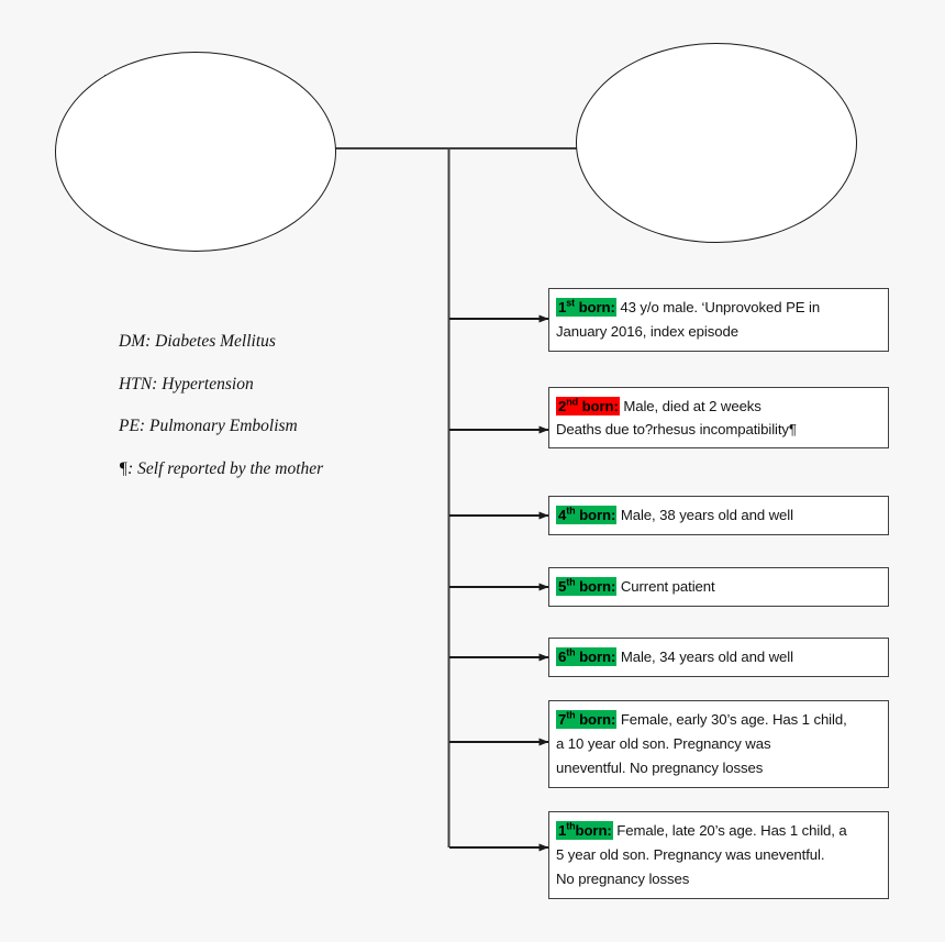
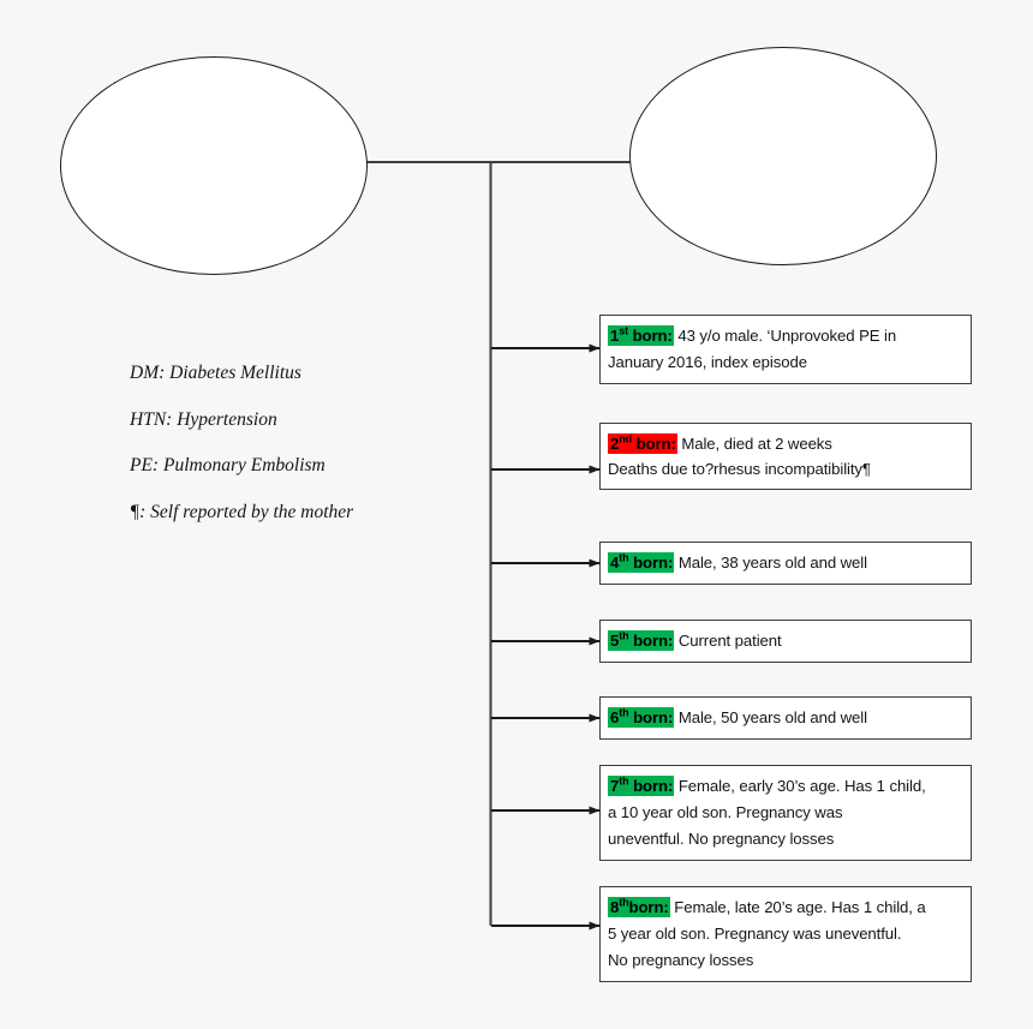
  DM: Diabetes Mellitus
  HTN: Hypertension
  PE: Pulmonary Embolism
  ¶: Self reported by the mother
  1st born: 43 y/o male. ‘Unprovoked PE in
  January 2016, index episode
  2nd born: Male, died at 2 weeks
  Deaths due to?rhesus incompatibility¶
  4th born: Male, 38 years old and well
  5th born: Current patient
- 6th born: Male, 34 years old and well
+ 6th born: Male, 50 years old and well
  7th born: Female, early 30’s age. Has 1 child,
  a 10 year old son. Pregnancy was
  uneventful. No pregnancy losses
- 1thborn: Female, late 20’s age. Has 1 child, a
+ 8thborn: Female, late 20’s age. Has 1 child, a
  5 year old son. Pregnancy was uneventful.
  No pregnancy losses
